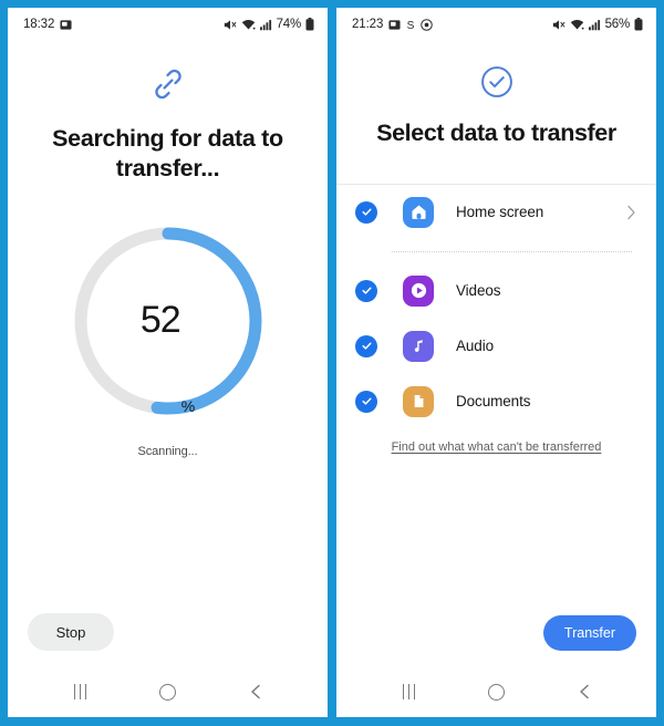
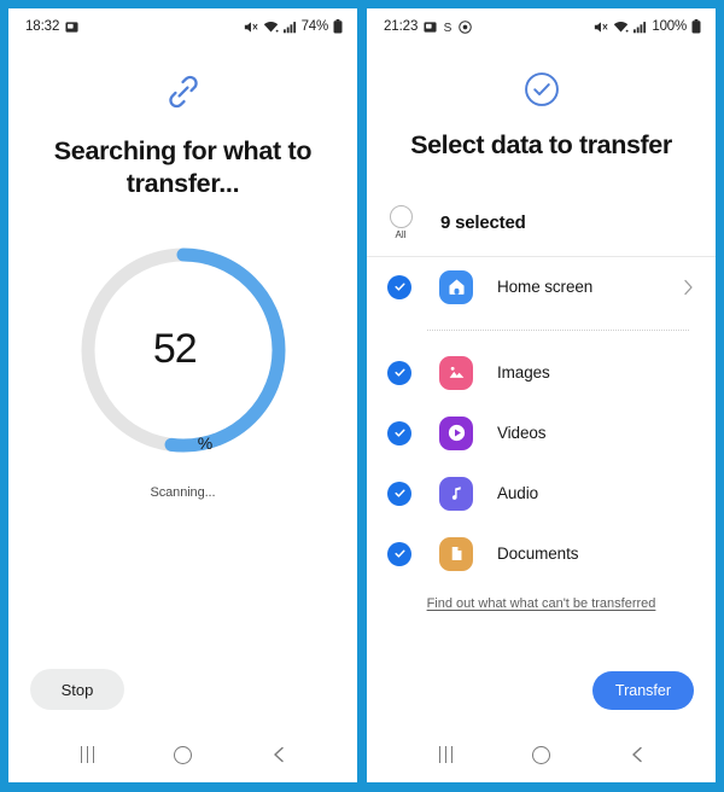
  18:32
  74%
- Searching for data to transfer...
+ Searching for what to transfer...
  52
  %
  Scanning...
  Stop
  21:23
  S
- 56%
+ 100%
  Select data to transfer
+ All
+ 9 selected
  Home screen
+ Images
  Videos
  Audio
  Documents
  Find out what what can't be transferred
  Transfer
